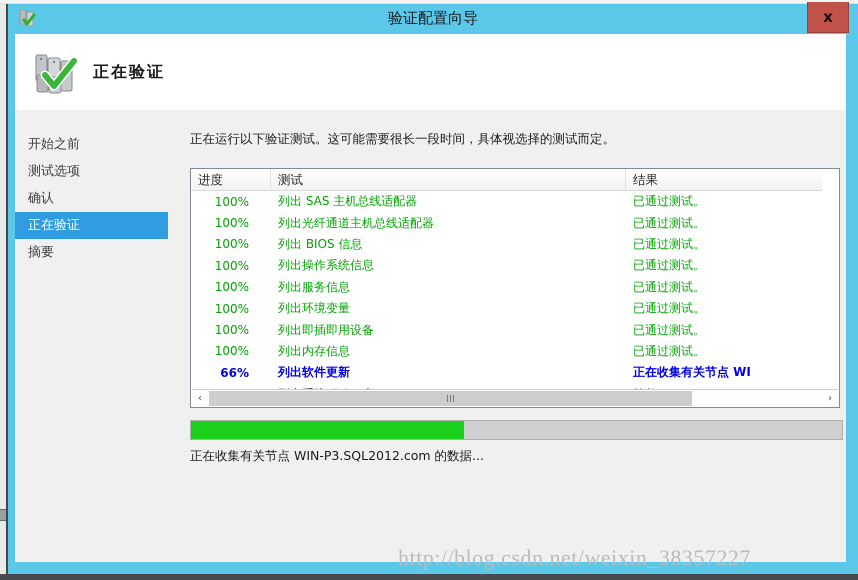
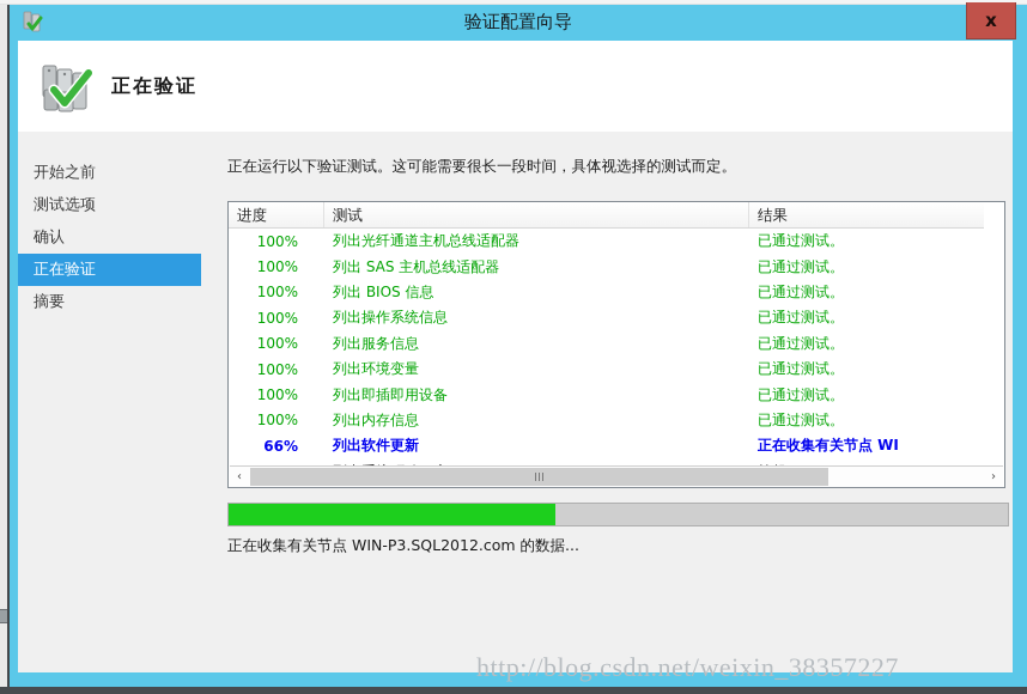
  验证配置向导
  x
  正在验证
  开始之前
  测试选项
  确认
  正在验证
  摘要
  正在运行以下验证测试。这可能需要很长一段时间，具体视选择的测试而定。
  进度
  测试
  结果
  100%
- 列出 SAS 主机总线适配器
+ 列出光纤通道主机总线适配器
  已通过测试。
  100%
- 列出光纤通道主机总线适配器
+ 列出 SAS 主机总线适配器
  已通过测试。
  100%
  列出 BIOS 信息
  已通过测试。
  100%
  列出操作系统信息
  已通过测试。
  100%
  列出服务信息
  已通过测试。
  100%
  列出环境变量
  已通过测试。
  100%
  列出即插即用设备
  已通过测试。
  100%
  列出内存信息
  已通过测试。
  66%
  列出软件更新
  正在收集有关节点 WI
  ‹
  ›
  正在收集有关节点 WIN-P3.SQL2012.com 的数据...
  http://blog.csdn.net/weixin_38357227
